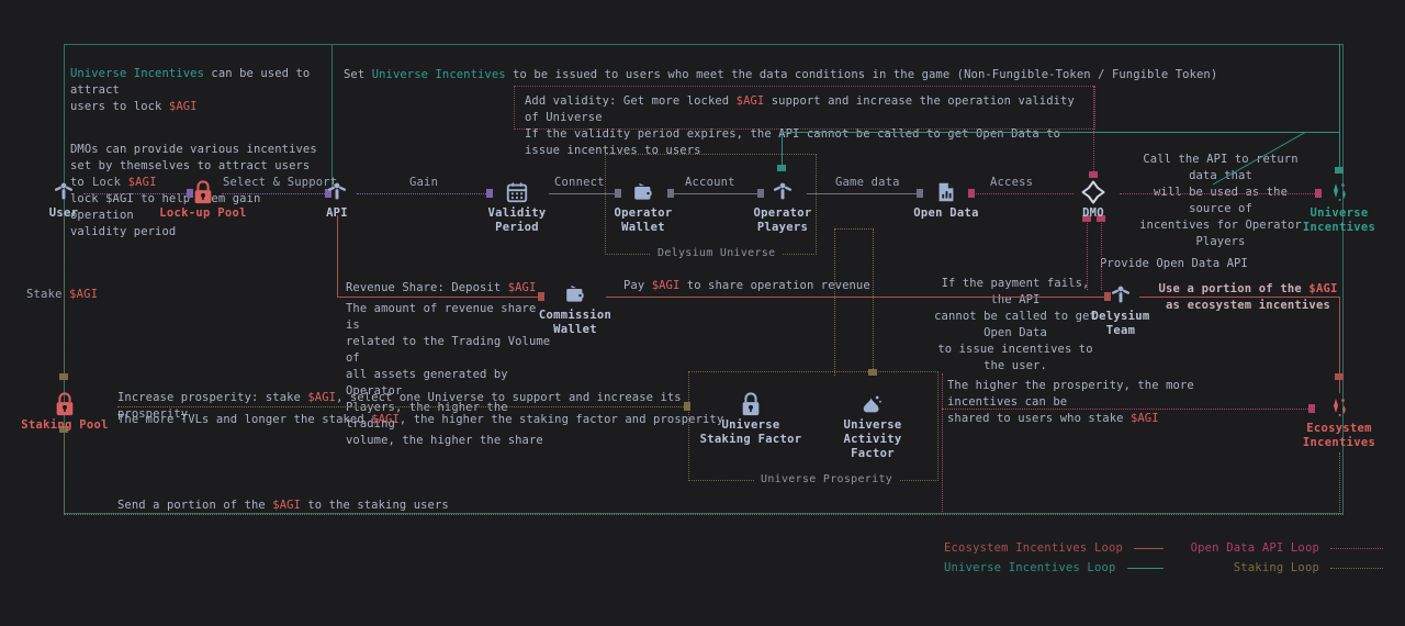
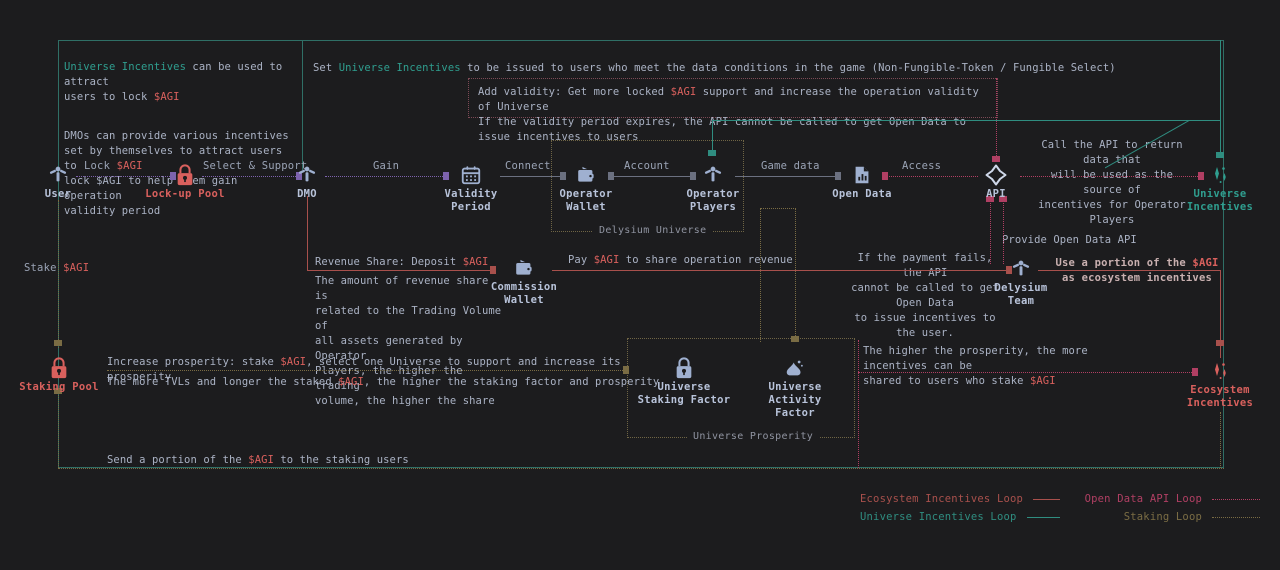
  Delysium Universe
  Universe Prosperity
  Universe Incentives can be used to attract
  users to lock $AGI
  DMOs can provide various incentives
  set by themselves to attract users to
  lock $AGI to helpem gain operation
  validity period
- Set Universe Incentives to be issued to users who meet the data conditions in the game (Non-Fungible-Token / Fungible Token)
+ Set Universe Incentives to be issued to users who meet the data conditions in the game (Non-Fungible-Token / Fungible Select)
  Add validity: Get more locked $AGI support and increase the operation validity of Universe
  If the validity period expires, the API cannot be called to get Open Data to issue incentives to users
  Call the API to return datahat
  will be used as the source of
  incentives for Operator Players
  If the payment fails, the API
  cannot be called to get Open Data
  to issue incentives to the user.
  Provide Open Data API
  Revenue Share: Deposit $AGI
  The amount of revenue share is
  related to the Trading Volume of
  all assets generated by Operator
  Players, the higher the trading
  volume, the higher the share
  Pay $AGI to share operation revenue
  Use a portion of the $AGI
  as ecosystem incentives
  Increase prosperity: stake $AGI, select one Universe to support and increase its prosperity
  The more TVLs and longer the staked $AGI, the higher the staking factor and prosperity
  The higher the prosperity, the more incentives can be
  shared to users who stake $AGI
  Send a portion of the $AGI to the staking users
  Lock $AGI
  Select & Support
  Gain
  Connect
  Account
  Game data
  Access
  Stake $AGI
  User
  Lock-up Pool
- API
+ DMO
  Validity Period
  Operator
  Wallet
  Operator
  Players
  Open Data
- DMO
+ API
  Universe
  Incentives
  Commission
  Wallet
  Delysium
  Team
  Staking Pool
  Universe
  Staking Factor
  Universe
  Activity Factor
  Ecosystem
  Incentives
  Ecosystem Incentives Loop
  Universe Incentives Loop
  Open Data API Loop
  Staking Loop
